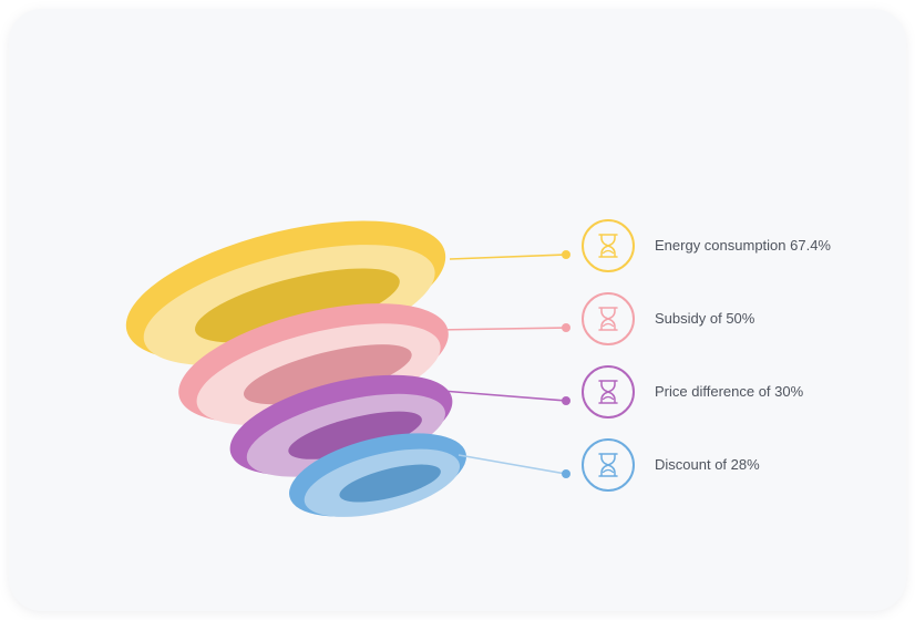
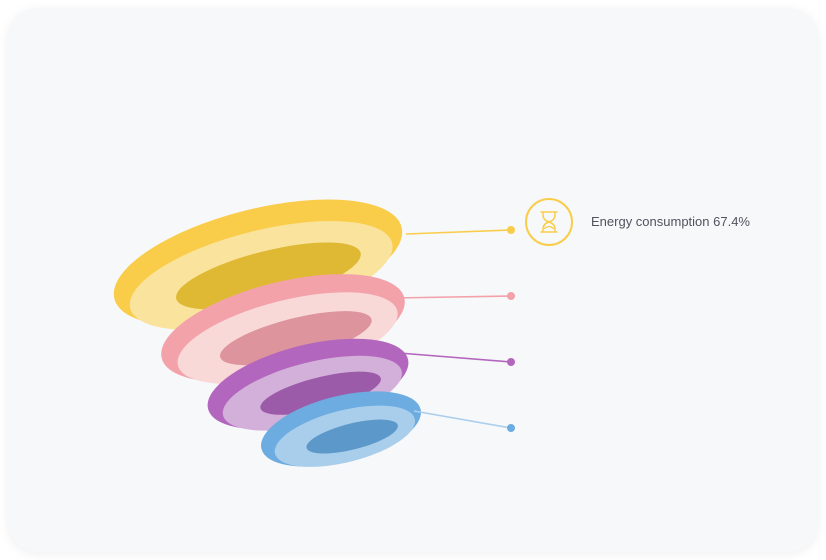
  Energy consumption 67.4%
- Subsidy of 50%
- Price difference of 30%
- Discount of 28%
